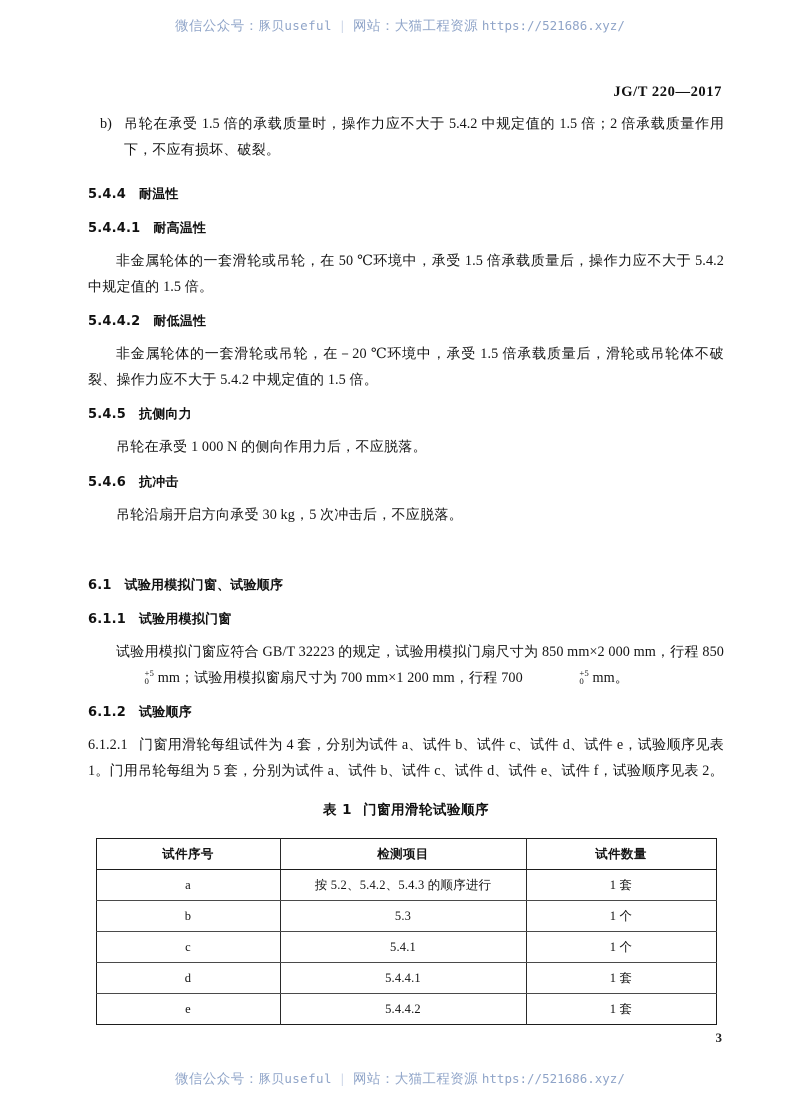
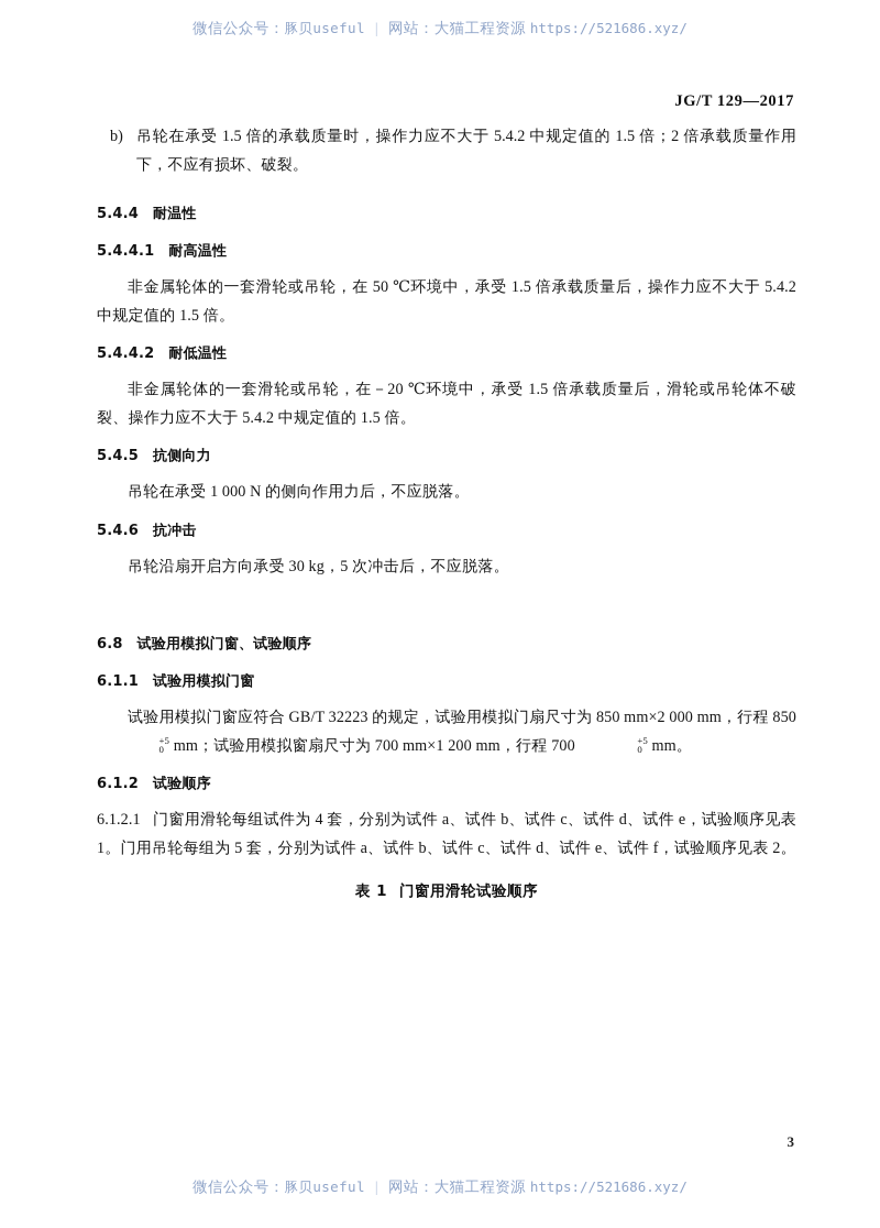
  微信公众号：豚贝useful | 网站：大猫工程资源 https://521686.xyz/
- JG/T 220—2017
+ JG/T 129—2017
  b)
  吊轮在承受 1.5 倍的承载质量时，操作力应不大于 5.4.2 中规定值的 1.5 倍；2 倍承载质量作用下，不应有损坏、破裂。
  5.4.4 耐温性
  5.4.4.1 耐高温性
  非金属轮体的一套滑轮或吊轮，在 50 ℃环境中，承受 1.5 倍承载质量后，操作力应不大于 5.4.2 中规定值的 1.5 倍。
  5.4.4.2 耐低温性
  非金属轮体的一套滑轮或吊轮，在－20 ℃环境中，承受 1.5 倍承载质量后，滑轮或吊轮体不破裂、操作力应不大于 5.4.2 中规定值的 1.5 倍。
  5.4.5 抗侧向力
  吊轮在承受 1 000 N 的侧向作用力后，不应脱落。
  5.4.6 抗冲击
  吊轮沿扇开启方向承受 30 kg，5 次冲击后，不应脱落。
- 6.1 试验用模拟门窗、试验顺序
+ 6.8 试验用模拟门窗、试验顺序
  6.1.1 试验用模拟门窗
  试验用模拟门窗应符合 GB/T 32223 的规定，试验用模拟门扇尺寸为 850 mm×2 000 mm，行程 850
  +5
  0
  mm；试验用模拟窗扇尺寸为 700 mm×1 200 mm，行程 700
  +5
  0
  mm。
  6.1.2 试验顺序
  6.1.2.1 门窗用滑轮每组试件为 4 套，分别为试件 a、试件 b、试件 c、试件 d、试件 e，试验顺序见表 1。门用吊轮每组为 5 套，分别为试件 a、试件 b、试件 c、试件 d、试件 e、试件 f，试验顺序见表 2。
  表 1 门窗用滑轮试验顺序
- 试件序号	检测项目	试件数量
- a	按 5.2、5.4.2、5.4.3 的顺序进行	1 套
- b	5.3	1 个
- c	5.4.1	1 个
- d	5.4.4.1	1 套
- e	5.4.4.2	1 套
  3
  微信公众号：豚贝useful | 网站：大猫工程资源 https://521686.xyz/
